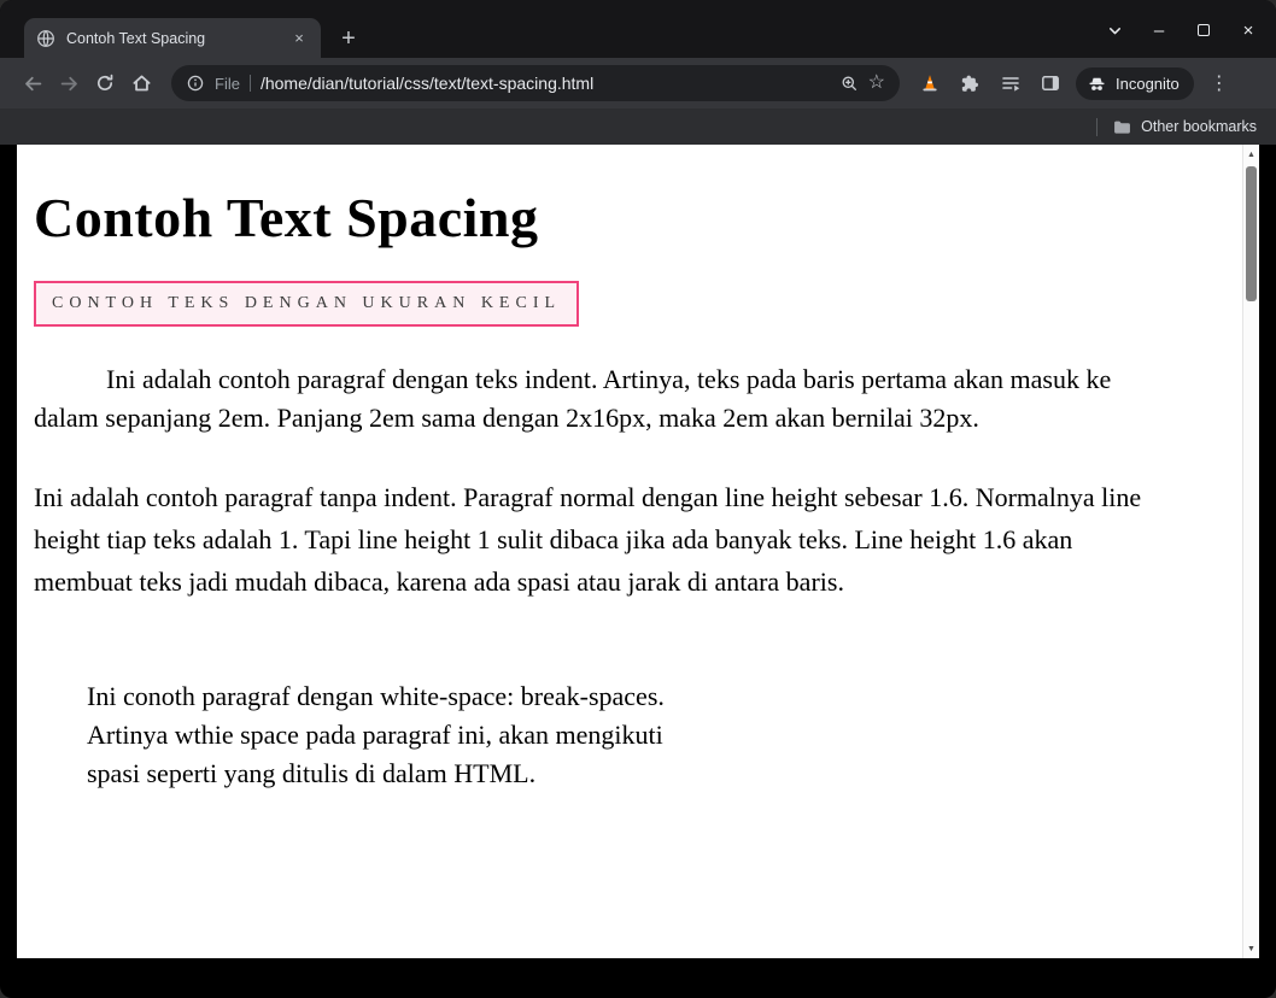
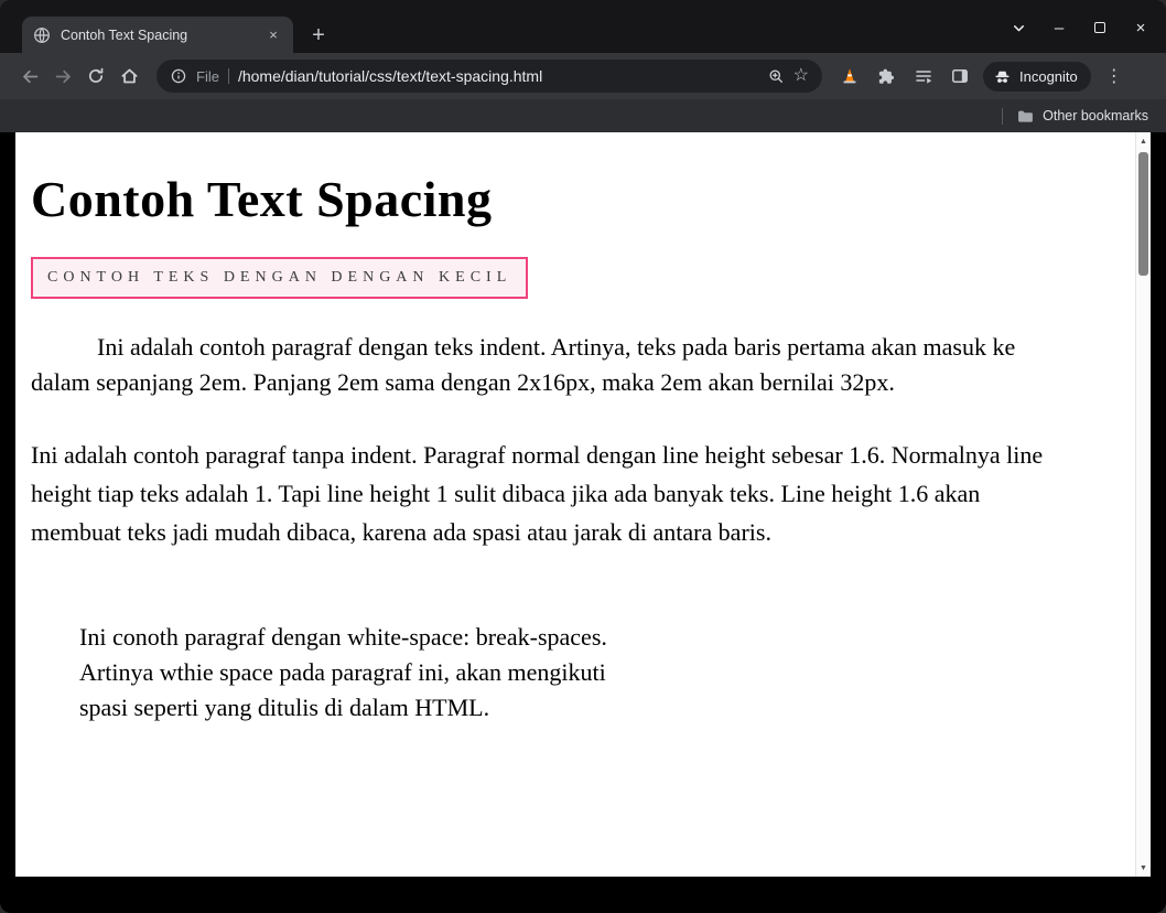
  Contoh Text Spacing
  ×
  +
  –
  ×
  File
  /home/dian/tutorial/css/text/text-spacing.html
  ☆
  Incognito
  ⋮
  Other bookmarks
  Contoh Text Spacing
- CONTOH TEKS DENGAN UKURAN KECIL
+ CONTOH TEKS DENGAN DENGAN KECIL
  Ini adalah contoh paragraf dengan teks indent. Artinya, teks pada baris pertama akan masuk ke dalam sepanjang 2em. Panjang 2em sama dengan 2x16px, maka 2em akan bernilai 32px.
  Ini adalah contoh paragraf tanpa indent. Paragraf normal dengan line height sebesar 1.6. Normalnya line height tiap teks adalah 1. Tapi line height 1 sulit dibaca jika ada banyak teks. Line height 1.6 akan membuat teks jadi mudah dibaca, karena ada spasi atau jarak di antara baris.
  Ini conoth paragraf dengan white-space: break-spaces.
  Artinya wthie space pada paragraf ini, akan mengikuti
  spasi seperti yang ditulis di dalam HTML.
